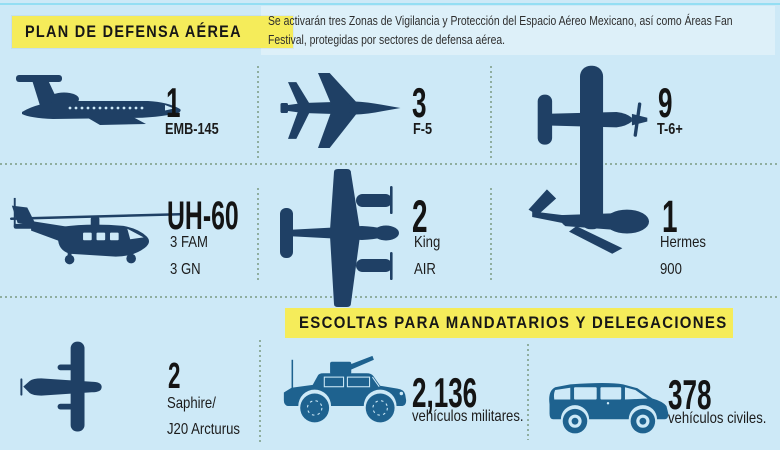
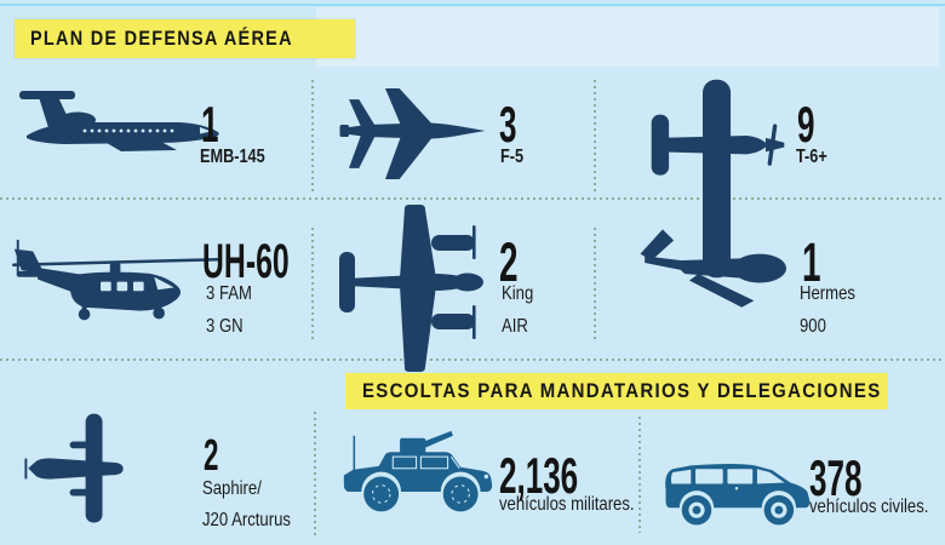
  PLAN DE DEFENSA AÉREA
- Se activarán tres Zonas de Vigilancia y Protección del Espacio Aéreo Mexicano, así como Áreas Fan Festival, protegidas por sectores de defensa aérea.
  1
  EMB-145
  3
  F-5
  9
  T-6+
  UH-60
  3 FAM
  3 GN
  2
  King
  AIR
  1
  Hermes
  900
  2
  Saphire/
  J20 Arcturus
  ESCOLTAS PARA MANDATARIOS Y DELEGACIONES
  2,136
  vehículos militares.
  378
  vehículos civiles.
